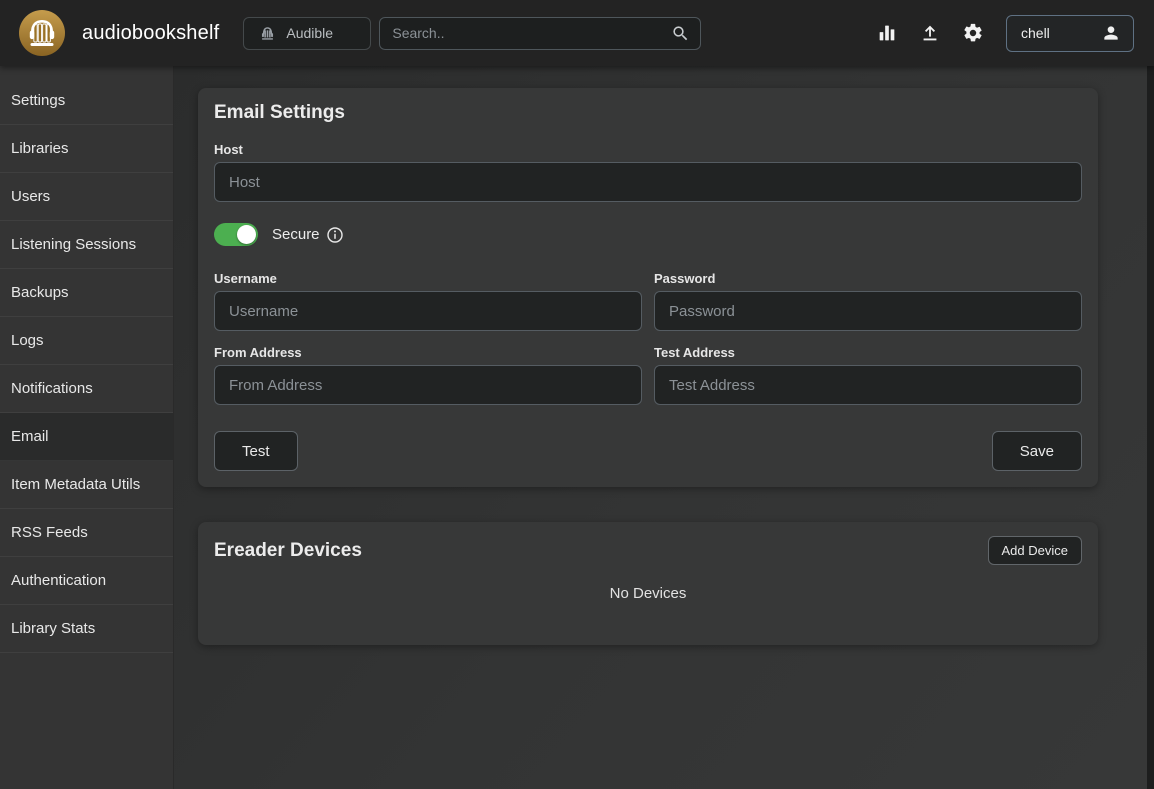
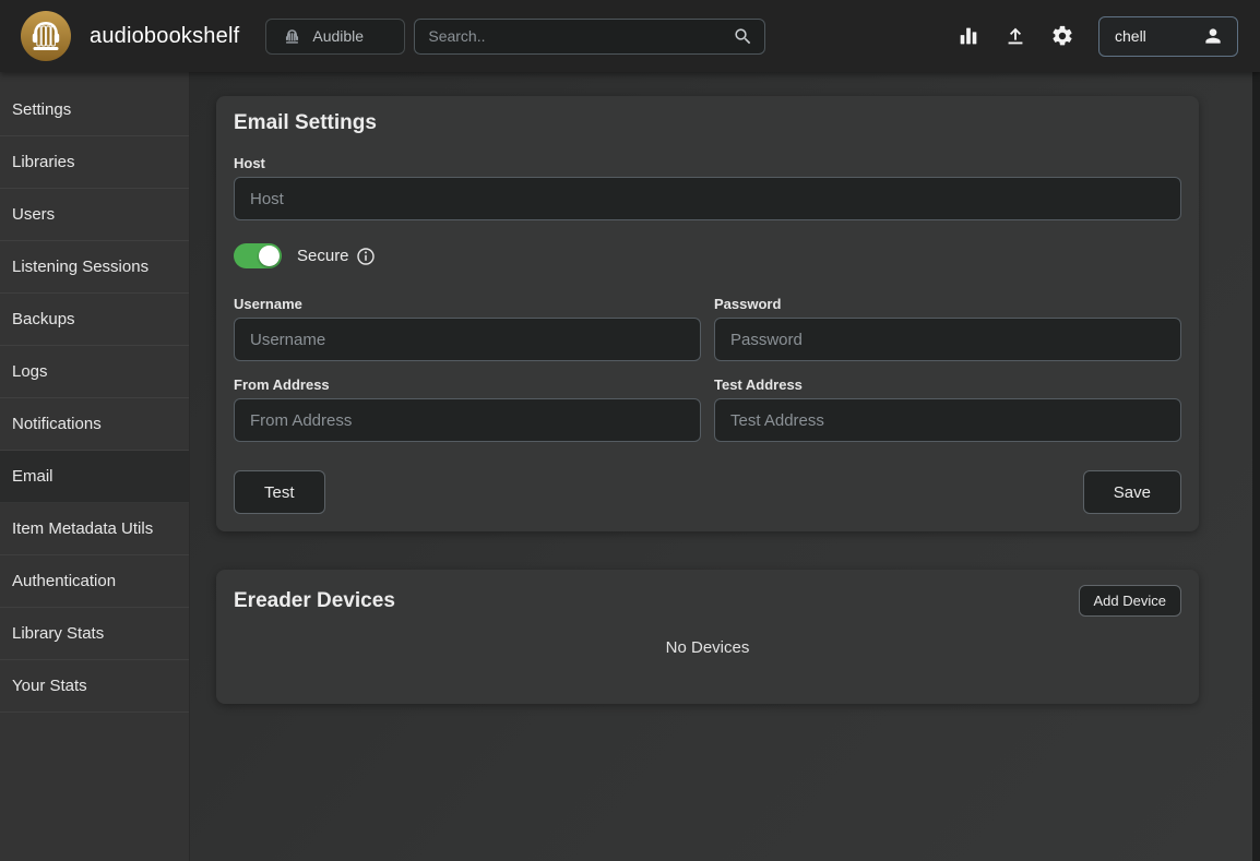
  audiobookshelf
  Audible
  Search..
  chell
  Settings
  Libraries
  Users
  Listening Sessions
  Backups
  Logs
  Notifications
  Email
  Item Metadata Utils
- RSS Feeds
  Authentication
  Library Stats
+ Your Stats
  Email Settings
  Host
  Host
  Secure
  Username
  Username
  Password
  Password
  From Address
  From Address
  Test Address
  Test Address
  Test
  Save
  Ereader Devices
  Add Device
  No Devices
